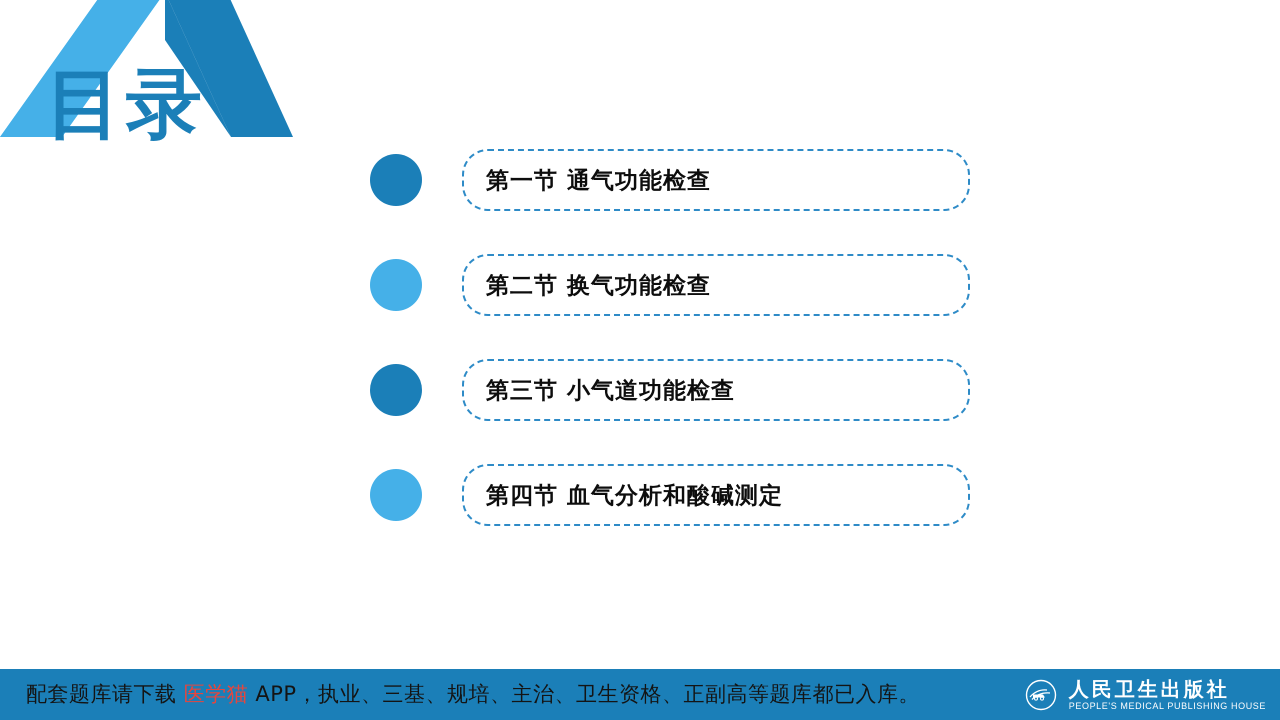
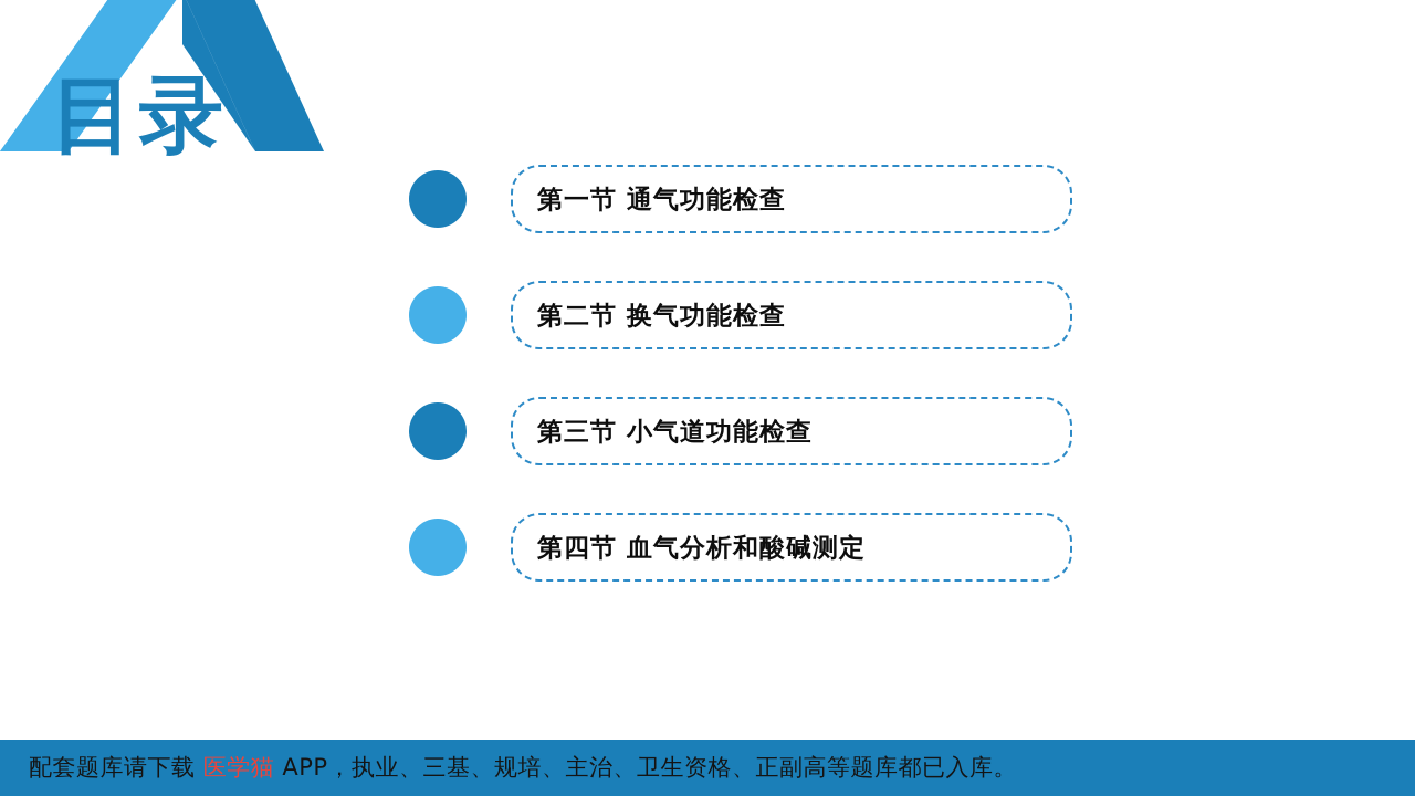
  目录
  第一节 通气功能检查
  第二节 换气功能检查
  第三节 小气道功能检查
  第四节 血气分析和酸碱测定
  配套题库请下载 医学猫 APP，执业、三基、规培、主治、卫生资格、正副高等题库都已入库。
- 人民卫生出版社
- PEOPLE'S MEDICAL PUBLISHING HOUSE
